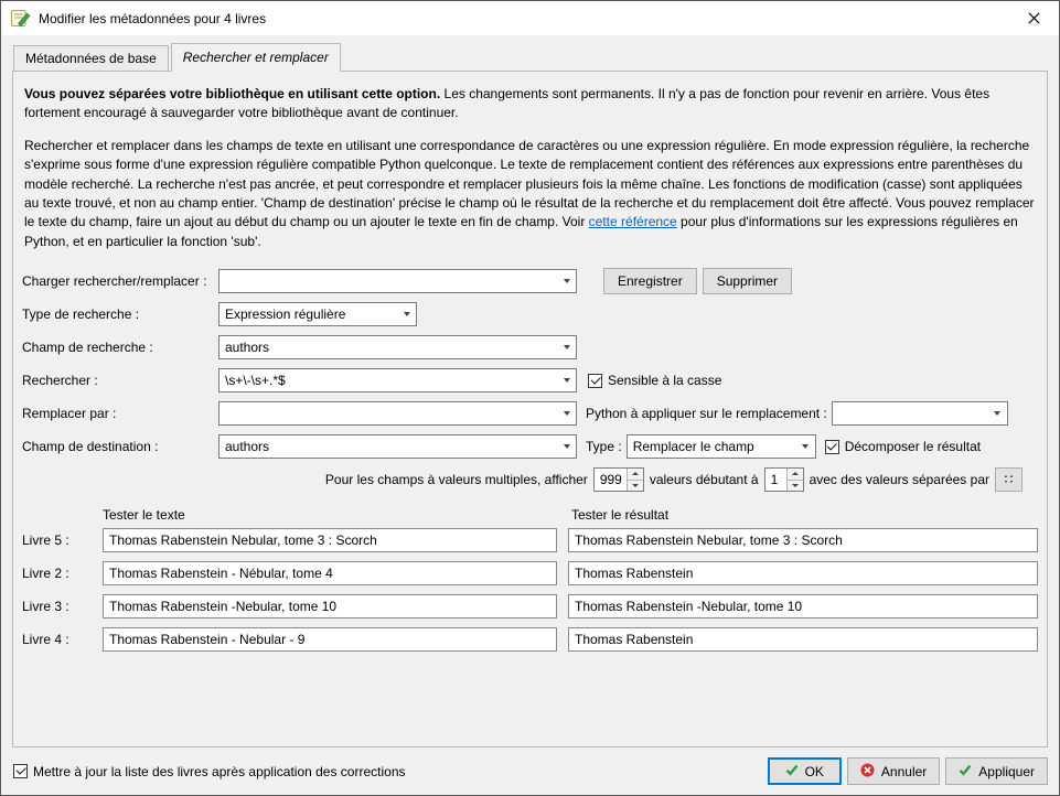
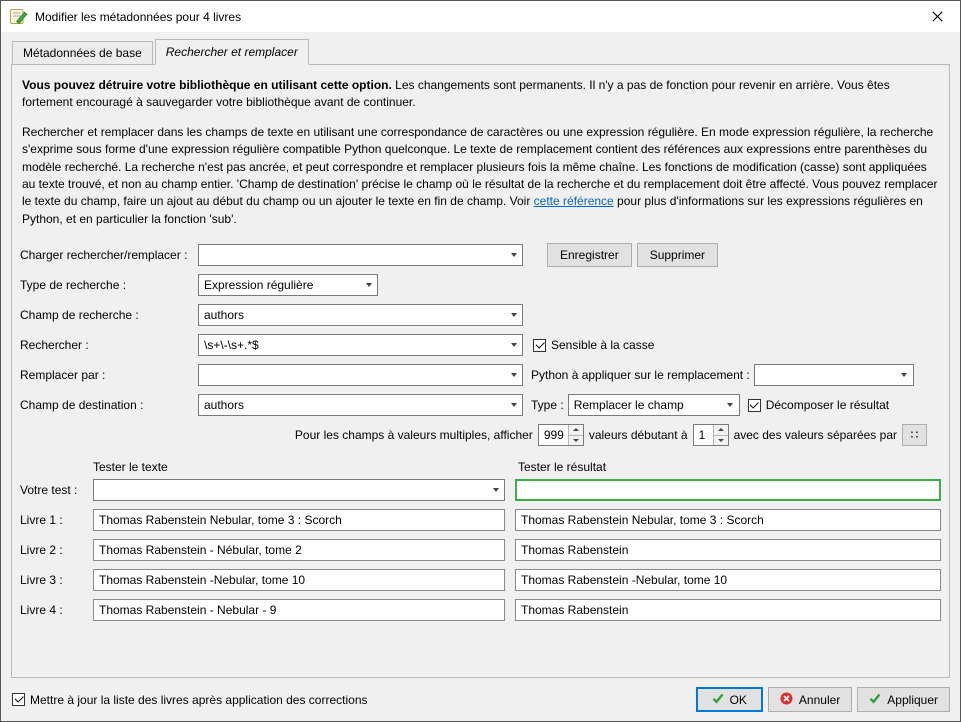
  Modifier les métadonnées pour 4 livres
  Métadonnées de base
  Rechercher et remplacer
- Vous pouvez séparées votre bibliothèque en utilisant cette option. Les changements sont permanents. Il n'y a pas de fonction pour revenir en arrière. Vous êtes fortement encouragé à sauvegarder votre bibliothèque avant de continuer.
+ Vous pouvez détruire votre bibliothèque en utilisant cette option. Les changements sont permanents. Il n'y a pas de fonction pour revenir en arrière. Vous êtes fortement encouragé à sauvegarder votre bibliothèque avant de continuer.
  Rechercher et remplacer dans les champs de texte en utilisant une correspondance de caractères ou une expression régulière. En mode expression régulière, la recherche s'exprime sous forme d'une expression régulière compatible Python quelconque. Le texte de remplacement contient des références aux expressions entre parenthèses du modèle recherché. La recherche n'est pas ancrée, et peut correspondre et remplacer plusieurs fois la même chaîne. Les fonctions de modification (casse) sont appliquées au texte trouvé, et non au champ entier. 'Champ de destination' précise le champ où le résultat de la recherche et du remplacement doit être affecté. Vous pouvez remplacer le texte du champ, faire un ajout au début du champ ou un ajouter le texte en fin de champ. Voir cette référence pour plus d'informations sur les expressions régulières en Python, et en particulier la fonction 'sub'.
  Charger rechercher/remplacer :
  Enregistrer
  Supprimer
  Type de recherche :
  Expression régulière
  Champ de recherche :
  authors
  Rechercher :
  \s+\-\s+.*$
  Sensible à la casse
  Remplacer par :
  Python à appliquer sur le remplacement :
  Champ de destination :
  authors
  Type :
  Remplacer le champ
  Décomposer le résultat
  Pour les champs à valeurs multiples, afficher
  999
  valeurs débutant à
  1
  avec des valeurs séparées par
  ∷
  Tester le texte
  Tester le résultat
+ Votre test :
- Livre 5 :
+ Livre 1 :
  Thomas Rabenstein Nebular, tome 3 : Scorch
  Thomas Rabenstein Nebular, tome 3 : Scorch
  Livre 2 :
- Thomas Rabenstein - Nébular, tome 4
+ Thomas Rabenstein - Nébular, tome 2
  Thomas Rabenstein
  Livre 3 :
  Thomas Rabenstein -Nebular, tome 10
  Thomas Rabenstein -Nebular, tome 10
  Livre 4 :
  Thomas Rabenstein - Nebular - 9
  Thomas Rabenstein
  Mettre à jour la liste des livres après application des corrections
  OK
  Annuler
  Appliquer
